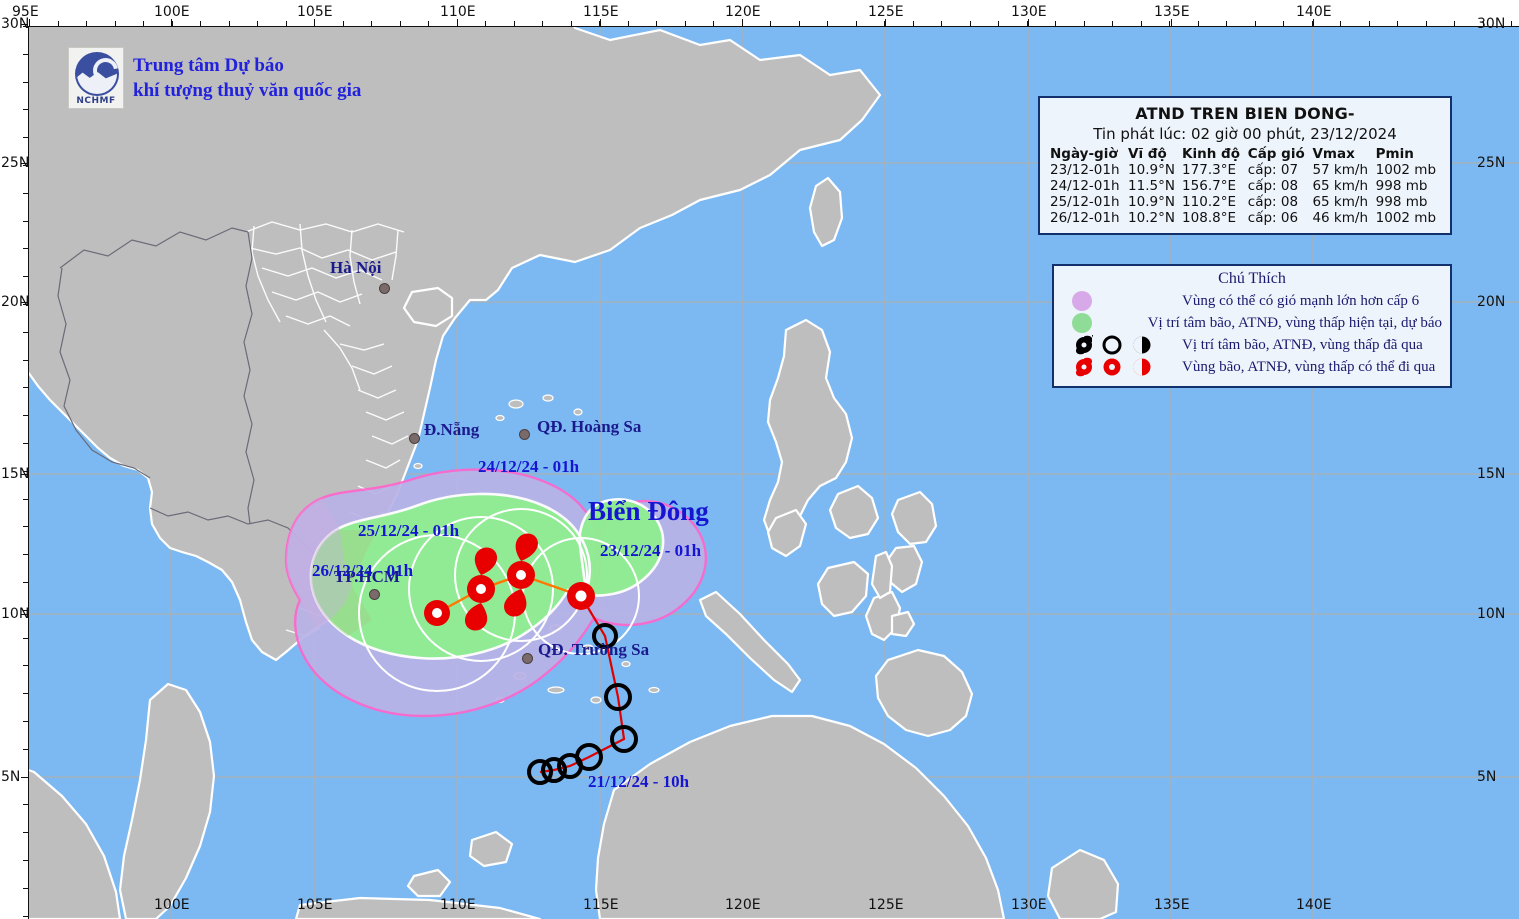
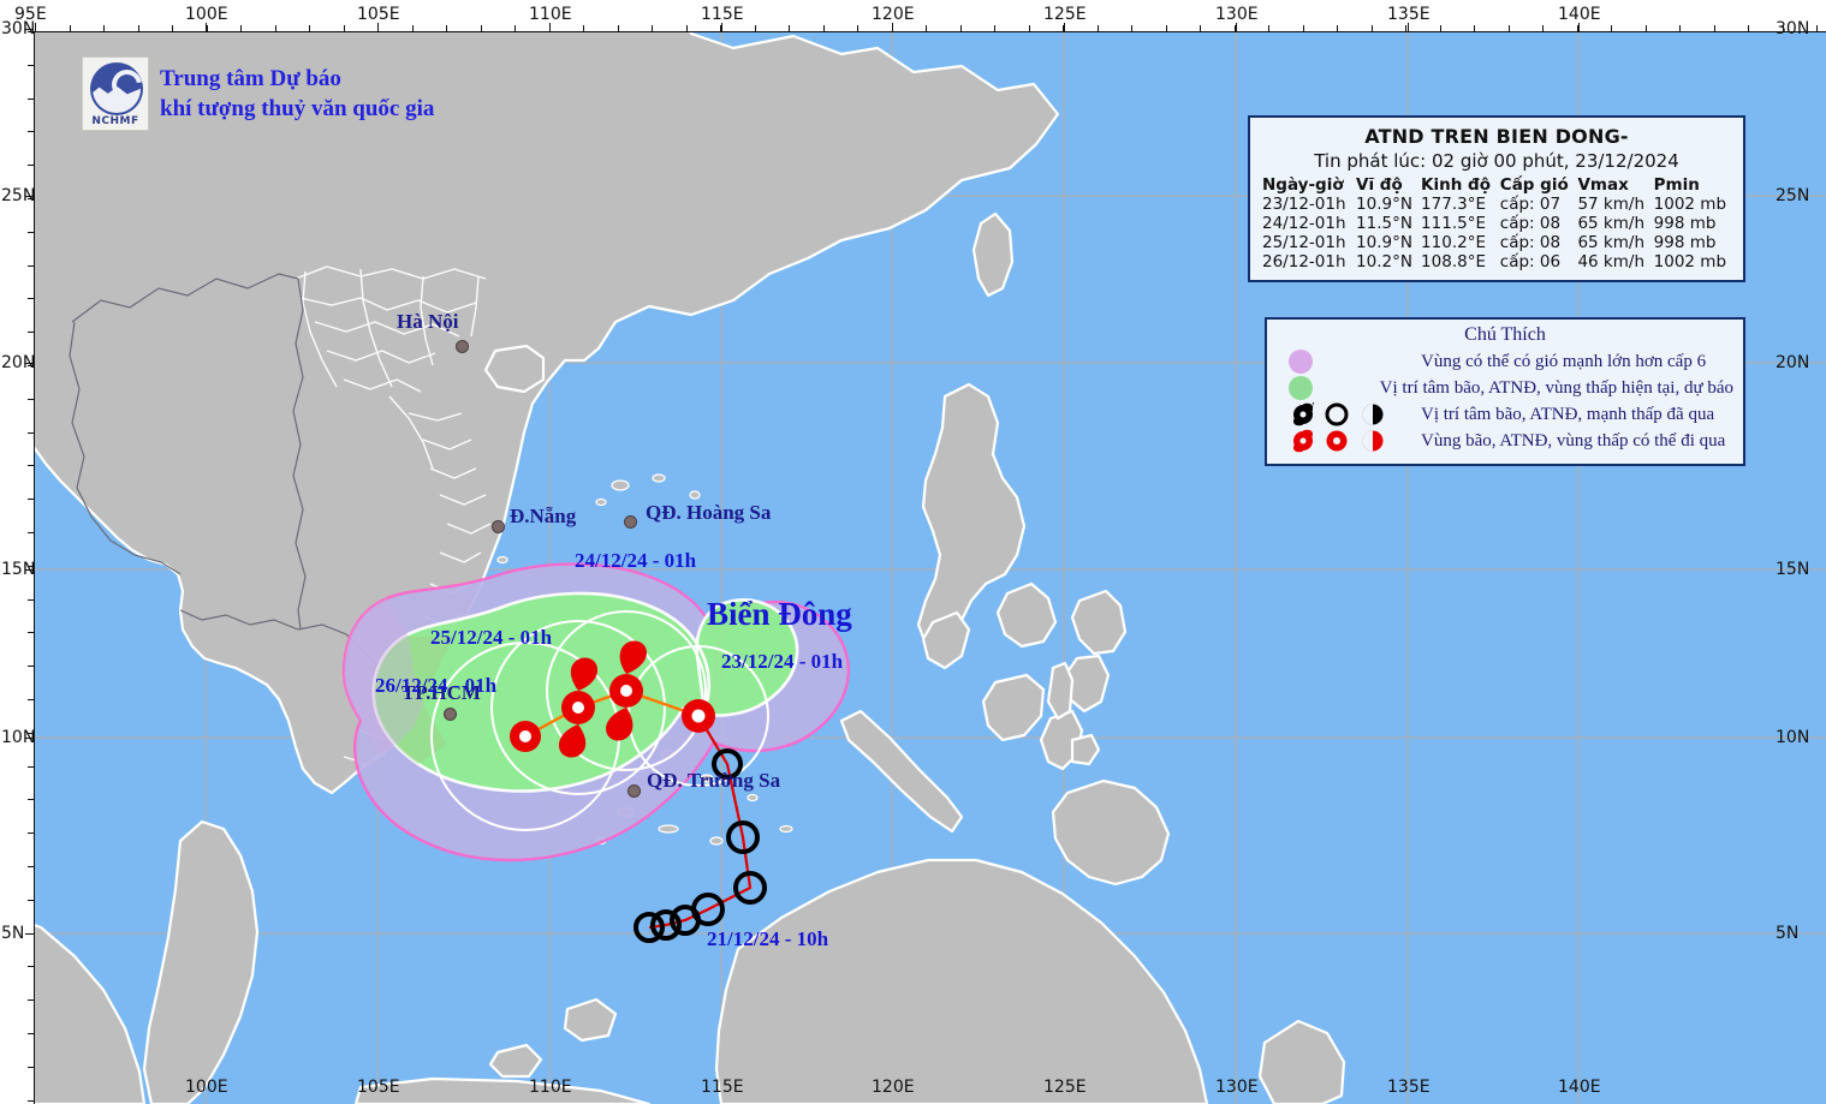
  95E
  100E
  105E
  110E
  115E
  120E
  125E
  130E
  135E
  140E
  100E
  105E
  110E
  115E
  120E
  125E
  130E
  135E
  140E
  5N
  30N
  25N
  20N
  15N
  10N
  5N
  NCHMF
  Trung tâm Dự báo
  khí tượng thuỷ văn quốc gia
  ATND TREN BIEN DONG-
  Tin phát lúc: 02 giờ 00 phút, 23/12/2024
  Ngày-giờ	Vĩ độ	Kinh độ	Cấp gió	Vmax	Pmin
  23/12-01h	10.9°N	177.3°E	cấp: 07	57 km/h	1002 mb
- 24/12-01h	11.5°N	156.7°E	cấp: 08	65 km/h	998 mb
+ 24/12-01h	11.5°N	111.5°E	cấp: 08	65 km/h	998 mb
  25/12-01h	10.9°N	110.2°E	cấp: 08	65 km/h	998 mb
  26/12-01h	10.2°N	108.8°E	cấp: 06	46 km/h	1002 mb
  Chú Thích
  Vùng có thể có gió mạnh lớn hơn cấp 6
  Vị trí tâm bão, ATNĐ, vùng thấp hiện tại, dự báo
- Vị trí tâm bão, ATNĐ, vùng thấp đã qua
+ Vị trí tâm bão, ATNĐ, mạnh thấp đã qua
  Vùng bão, ATNĐ, vùng thấp có thể đi qua
  Biển Đông
  Hà Nội
  Đ.Nẵng
  QĐ. Hoàng Sa
  QĐ. Trường Sa
  TP.HCM
  23/12/24 - 01h
  24/12/24 - 01h
  25/12/24 - 01h
  26/12/24 - 01h
  21/12/24 - 10h
